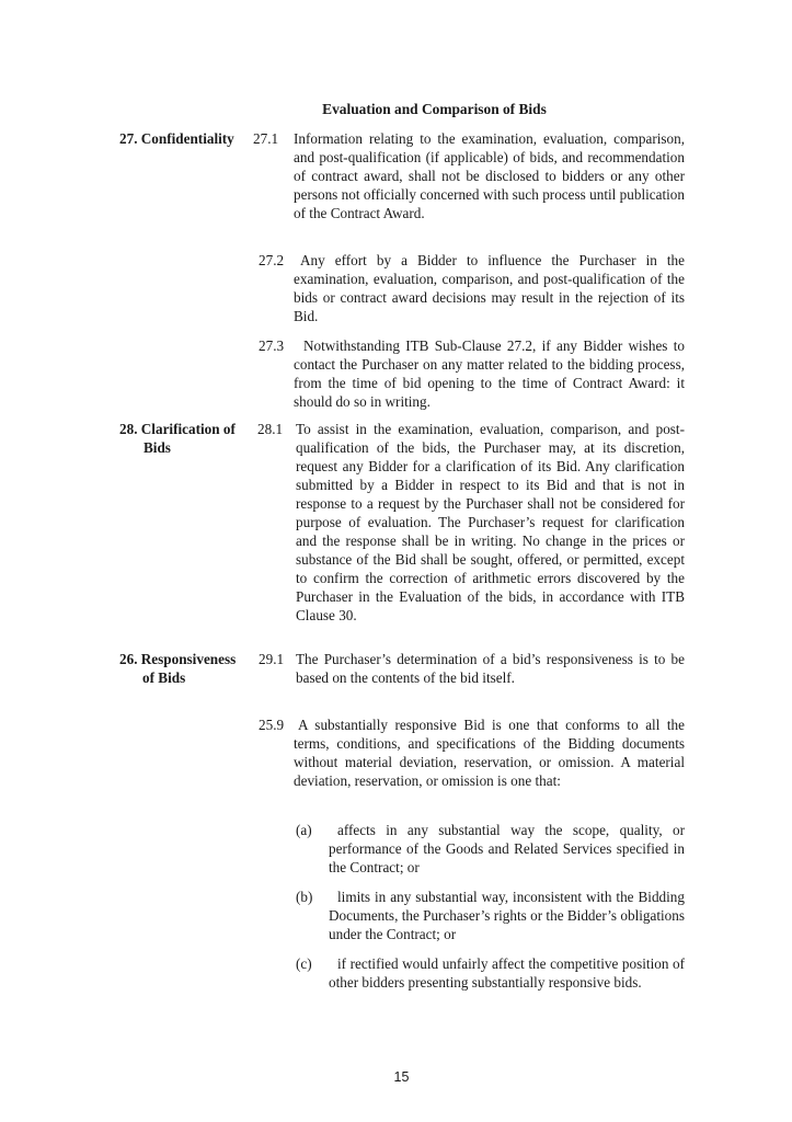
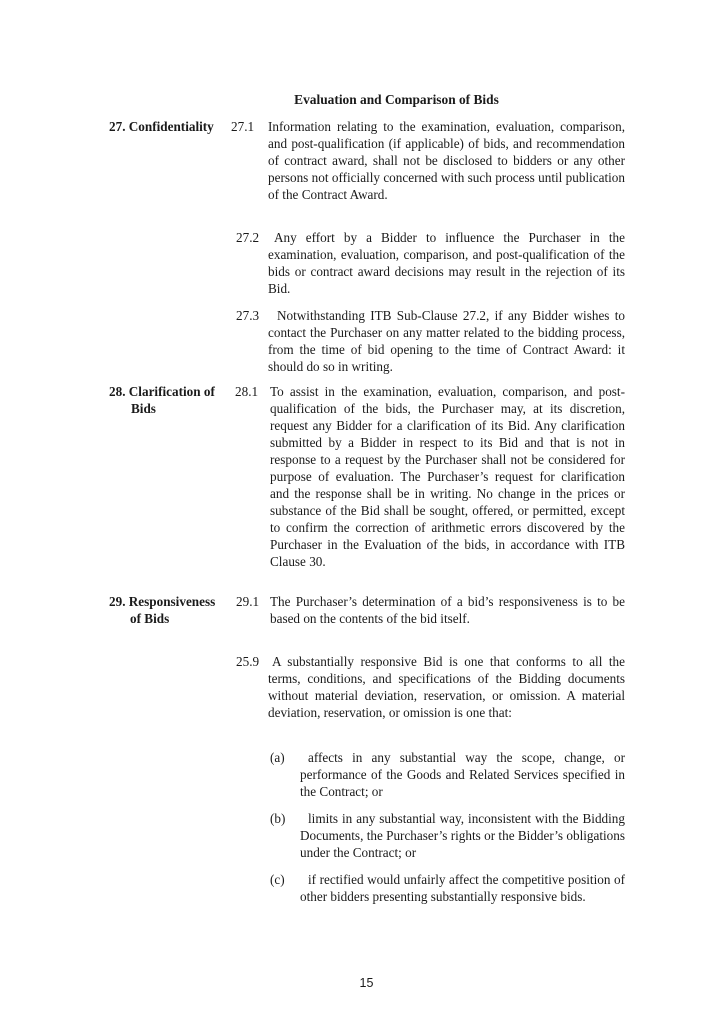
  Evaluation and Comparison of Bids
  27. Confidentiality
  27.1
  Information relating to the examination, evaluation, comparison, and post-qualification (if applicable) of bids, and recommendation of contract award, shall not be disclosed to bidders or any other persons not officially concerned with such process until publication of the Contract Award.
  27.2
  Any effort by a Bidder to influence the Purchaser in the examination, evaluation, comparison, and post-qualification of the bids or contract award decisions may result in the rejection of its Bid.
  27.3
  Notwithstanding ITB Sub-Clause 27.2, if any Bidder wishes to contact the Purchaser on any matter related to the bidding process, from the time of bid opening to the time of Contract Award: it should do so in writing.
  28. Clarification of
  Bids
  28.1
  To assist in the examination, evaluation, comparison, and post-qualification of the bids, the Purchaser may, at its discretion, request any Bidder for a clarification of its Bid. Any clarification submitted by a Bidder in respect to its Bid and that is not in response to a request by the Purchaser shall not be considered for purpose of evaluation. The Purchaser’s request for clarification and the response shall be in writing. No change in the prices or substance of the Bid shall be sought, offered, or permitted, except to confirm the correction of arithmetic errors discovered by the Purchaser in the Evaluation of the bids, in accordance with ITB Clause 30.
- 26. Responsiveness
+ 29. Responsiveness
  of Bids
  29.1
  The Purchaser’s determination of a bid’s responsiveness is to be based on the contents of the bid itself.
  25.9
  A substantially responsive Bid is one that conforms to all the terms, conditions, and specifications of the Bidding documents without material deviation, reservation, or omission. A material deviation, reservation, or omission is one that:
  (a)
- affects in any substantial way the scope, quality, or performance of the Goods and Related Services specified in the Contract; or
+ affects in any substantial way the scope, change, or performance of the Goods and Related Services specified in the Contract; or
  (b)
  limits in any substantial way, inconsistent with the Bidding Documents, the Purchaser’s rights or the Bidder’s obligations under the Contract; or
  (c)
  if rectified would unfairly affect the competitive position of other bidders presenting substantially responsive bids.
  15
